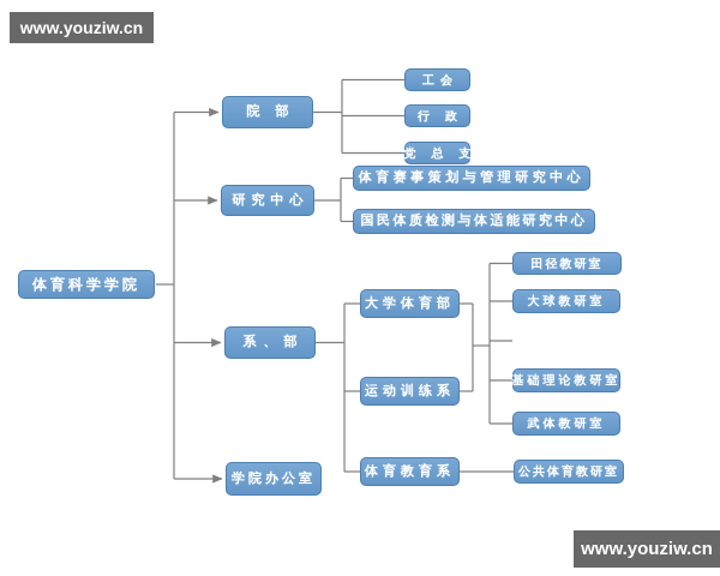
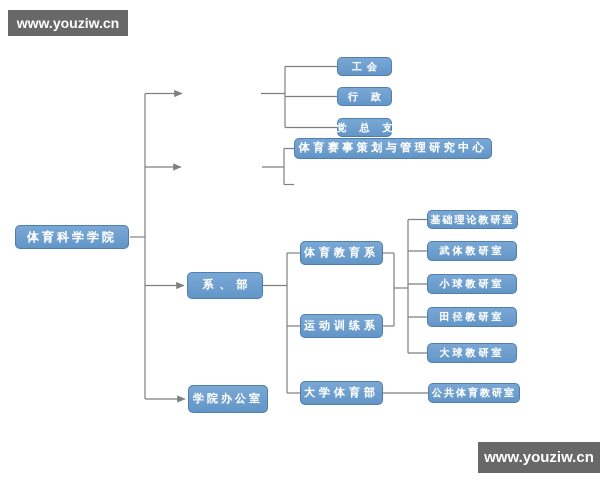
  体育科学学院
- 院部
  工会
  行政
  党总支
- 研究中心
  体育赛事策划与管理研究中心
- 国民体质检测与体适能研究中心
  系、部
- 大学体育部
+ 体育教育系
  运动训练系
- 体育教育系
+ 大学体育部
- 田径教研室
+ 基础理论教研室
- 大球教研室
+ 武体教研室
+ 小球教研室
- 基础理论教研室
+ 田径教研室
- 武体教研室
+ 大球教研室
  公共体育教研室
  学院办公室
  www.youziw.cn
  www.youziw.cn
